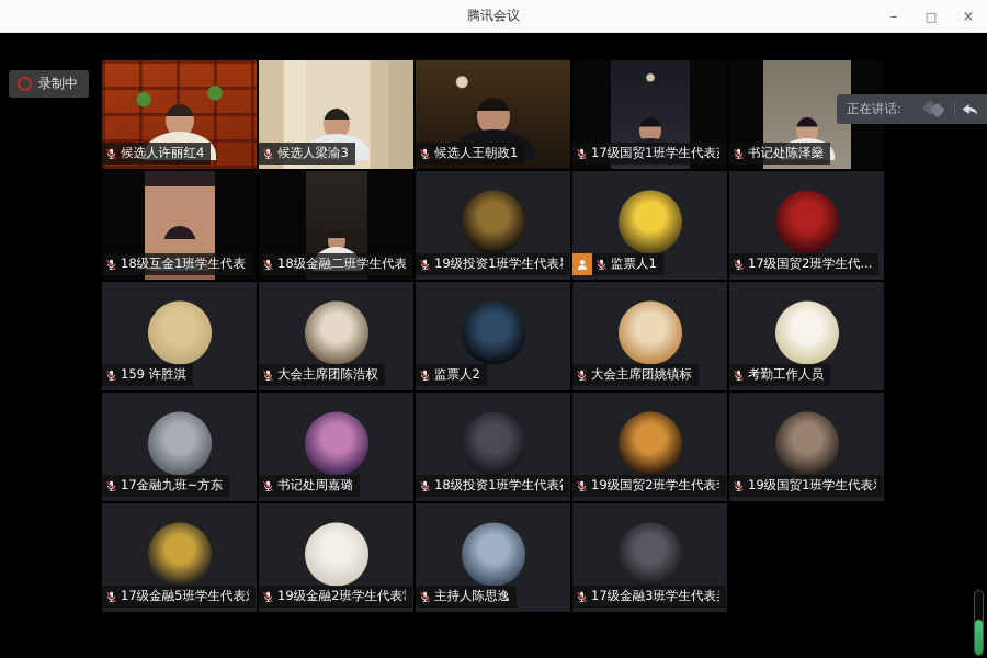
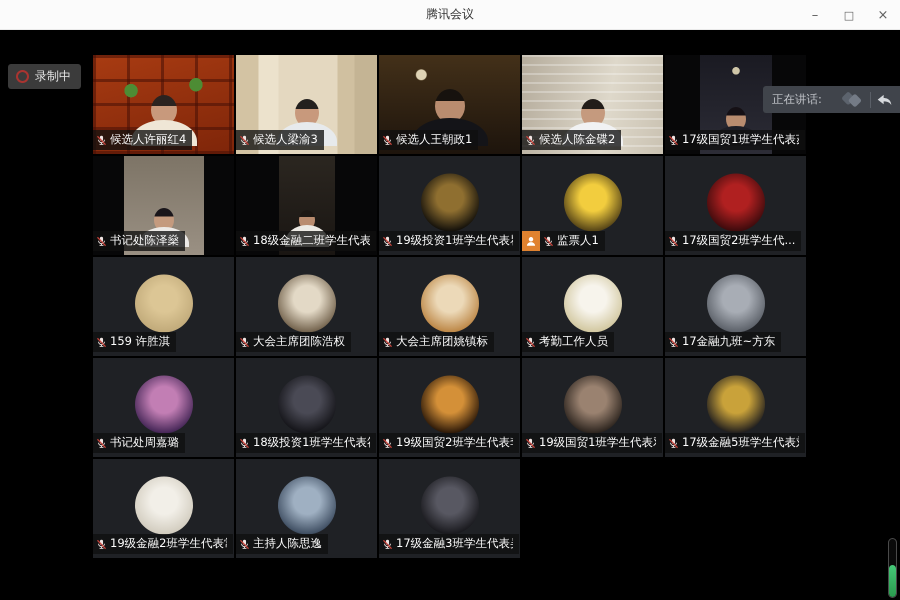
  腾讯会议
  –
  □
  ×
  录制中
  正在讲话:
  候选人许丽红4
  候选人梁渝3
  候选人王朝政1
+ 候选人陈金碟2
  17级国贸1班学生代表
  书记处陈泽燊
- 18级互金1班学生代表
  18级金融二班学生代表
  19级投资1班学生代表
  监票人1
  17级国贸2班学生代...
  159 许胜淇
  大会主席团陈浩权
- 监票人2
  大会主席团姚镇标
  考勤工作人员
  17金融九班~方东
  书记处周嘉璐
  18级投资1班学生代表
  19级国贸2班学生代表
  19级国贸1班学生代表
  17级金融5班学生代表
  19级金融2班学生代表
  主持人陈思逸
  17级金融3班学生代表
